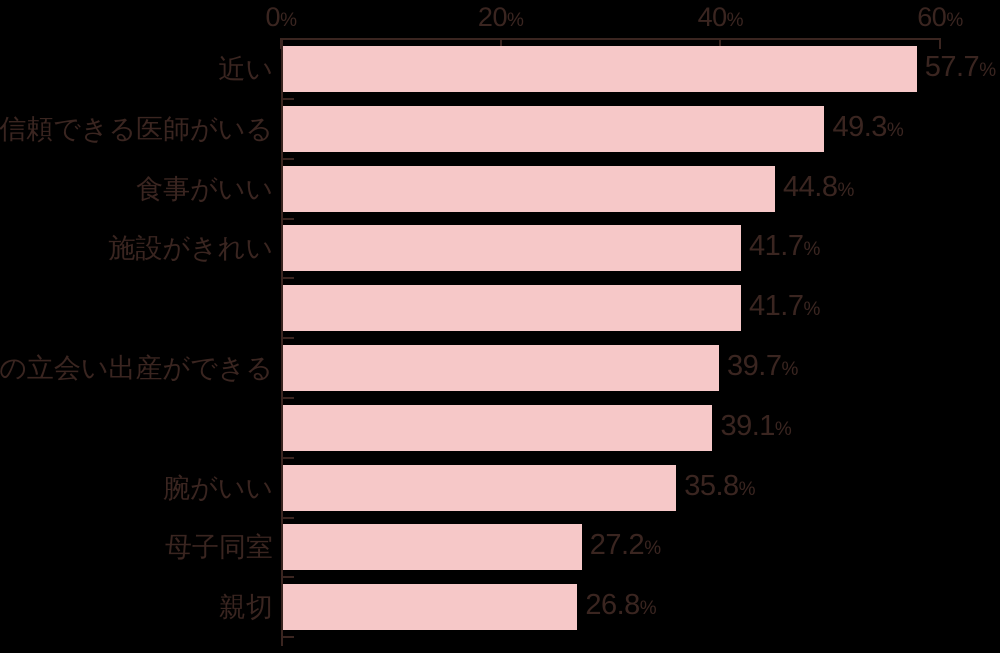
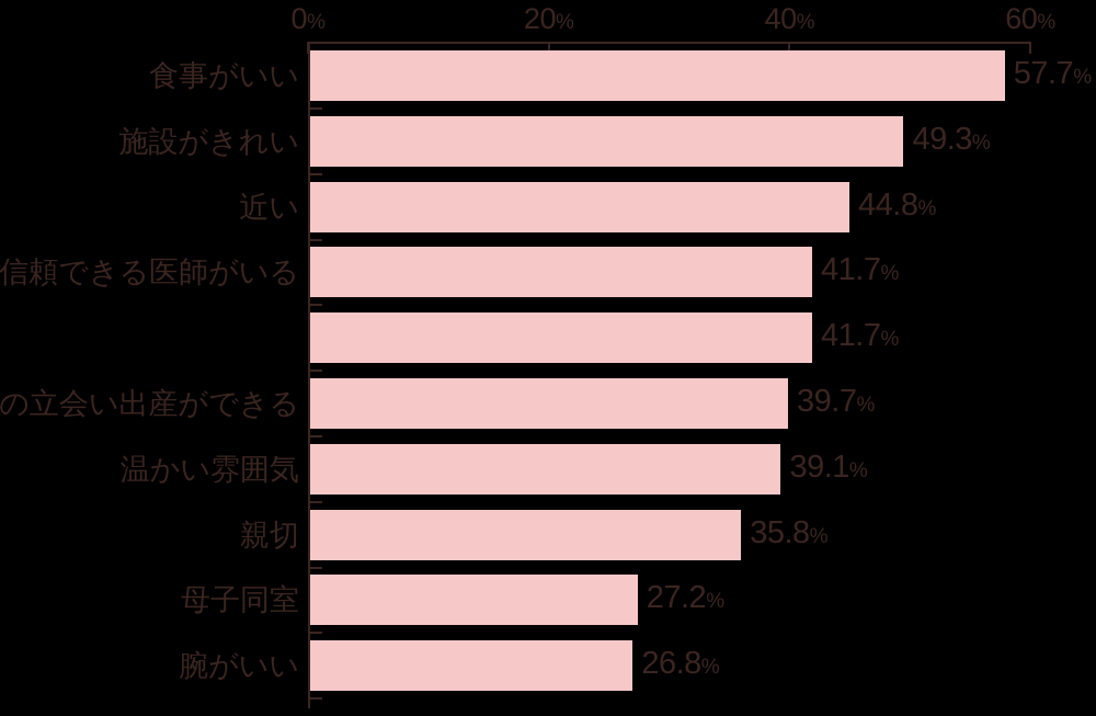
  0%
  20%
  40%
  60%
- 近い
+ 食事がいい
  57.7%
- 信頼できる医師がいる
+ 施設がきれい
  49.3%
- 食事がいい
+ 近い
  44.8%
- 施設がきれい
+ 信頼できる医師がいる
  41.7%
  41.7%
  の立会い出産ができる
  39.7%
+ 温かい雰囲気
  39.1%
- 腕がいい
+ 親切
  35.8%
  母子同室
  27.2%
- 親切
+ 腕がいい
  26.8%
